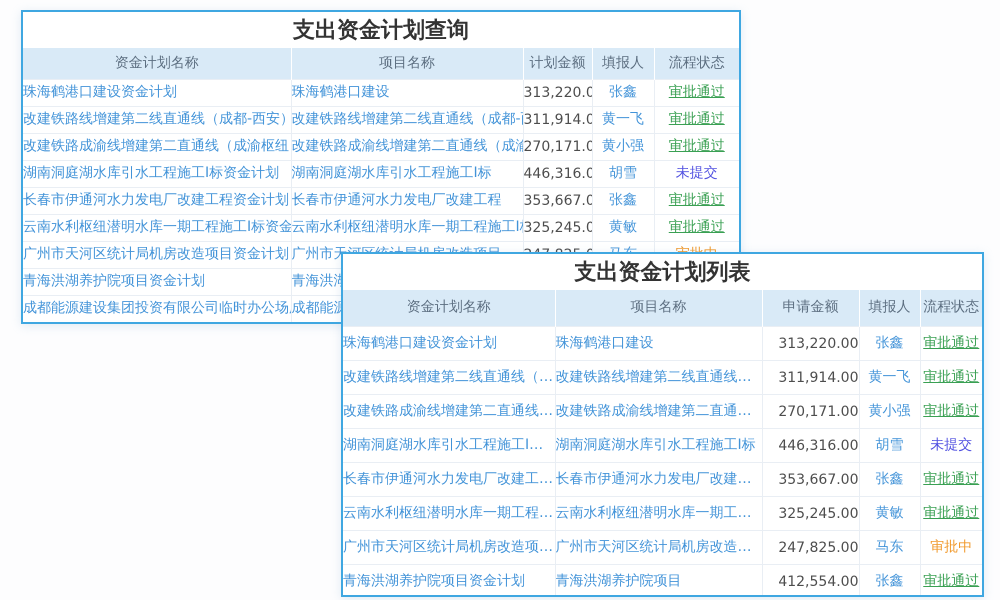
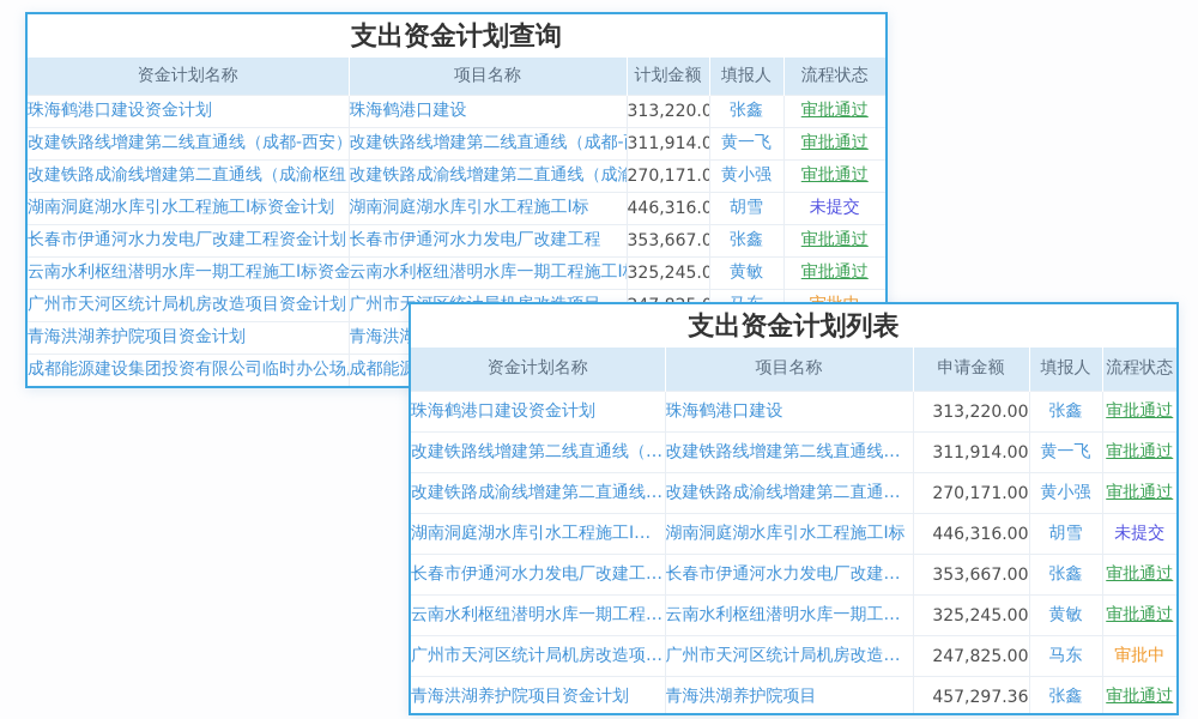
  支出资金计划查询
  资金计划名称	项目名称	计划金额	填报人	流程状态
  珠海鹤港口建设资金计划	珠海鹤港口建设	313,220.0	张鑫	审批通过
  改建铁路线增建第二线直通线（成都-西安）	改建铁路线增建第二线直通线（成都-	311,914.0	黄一飞	审批通过
  改建铁路成渝线增建第二直通线（成渝枢纽	改建铁路成渝线增建第二直通线（成渝	270,171.0	黄小强	审批通过
  湖南洞庭湖水库引水工程施工I标资金计划	湖南洞庭湖水库引水工程施工I标	446,316.0	胡雪	未提交
  长春市伊通河水力发电厂改建工程资金计划	长春市伊通河水力发电厂改建工程	353,667.0	张鑫	审批通过
  云南水利枢纽潜明水库一期工程施工I标资金	云南水利枢纽潜明水库一期工程施工I	325,245.0	黄敏	审批通过
  青海洪湖养护院项目资金计划	青海洪
  成都能源建设集团投资有限公司临时办公场	成都能
  支出资金计划列表
  资金计划名称	项目名称	申请金额	填报人	流程状态
  珠海鹤港口建设资金计划	珠海鹤港口建设	313,220.00	张鑫	审批通过
  改建铁路线增建第二线直通线（成	改建铁路线增建第二线直通线（成	311,914.00	黄一飞	审批通过
  改建铁路成渝线增建第二直通线（	改建铁路成渝线增建第二直通线（	270,171.00	黄小强	审批通过
  湖南洞庭湖水库引水工程施工I标资	湖南洞庭湖水库引水工程施工I标	446,316.00	胡雪	未提交
  长春市伊通河水力发电厂改建工程	长春市伊通河水力发电厂改建工程	353,667.00	张鑫	审批通过
  云南水利枢纽潜明水库一期工程施	云南水利枢纽潜明水库一期工程施	325,245.00	黄敏	审批通过
  广州市天河区统计局机房改造项目	广州市天河区统计局机房改造项目	247,825.00	马东	审批中
- 青海洪湖养护院项目资金计划	青海洪湖养护院项目	412,554.00	张鑫	审批通过
+ 青海洪湖养护院项目资金计划	青海洪湖养护院项目	457,297.36	张鑫	审批通过
